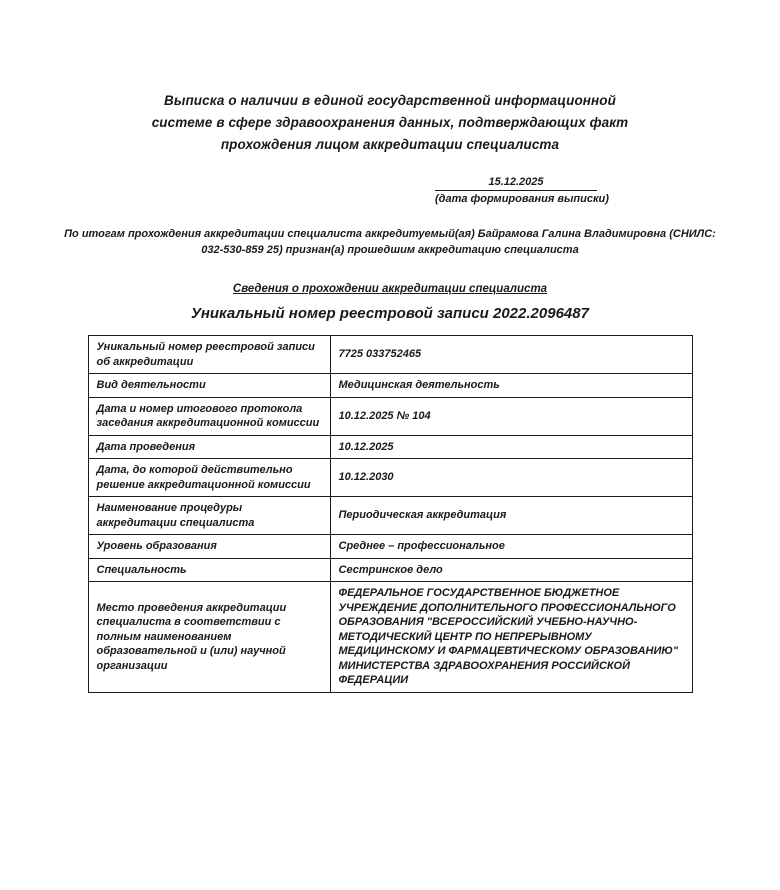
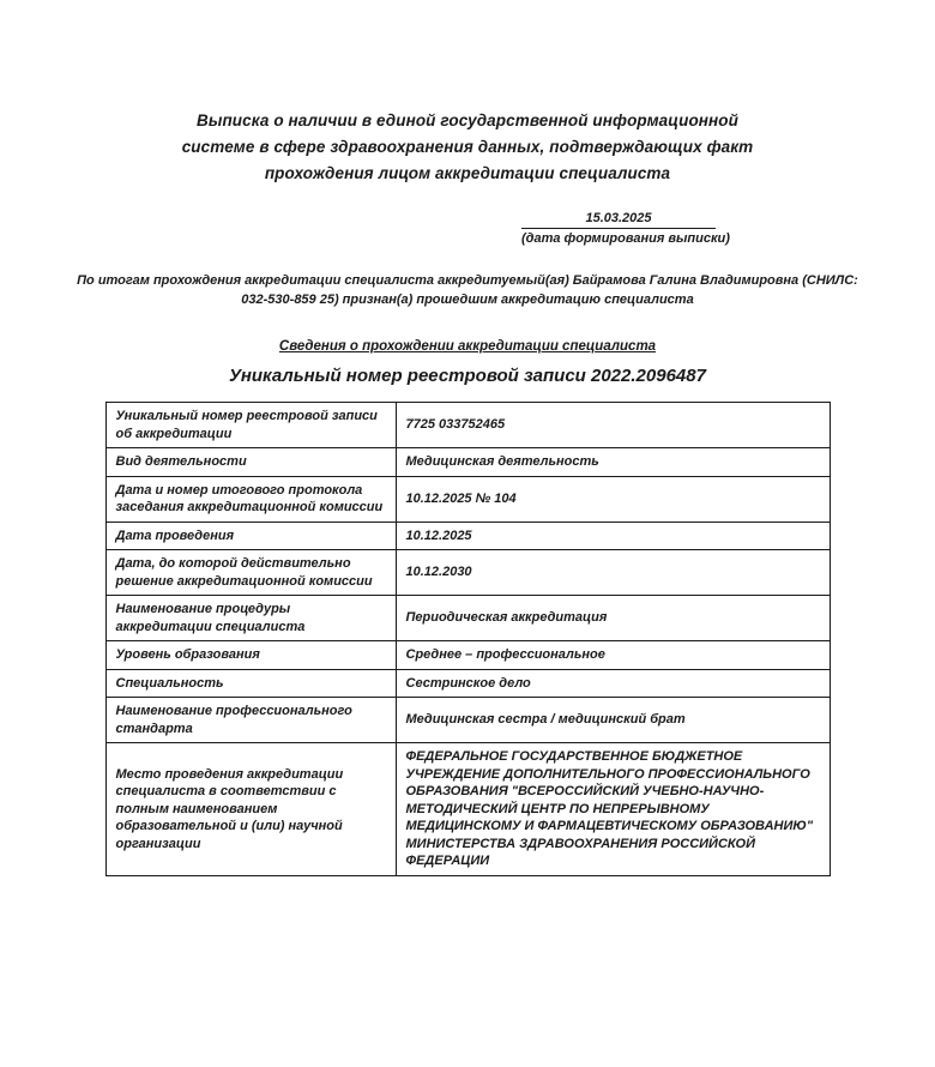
  Выписка о наличии в единой государственной информационной
  системе в сфере здравоохранения данных, подтверждающих факт
  прохождения лицом аккредитации специалиста
- 15.12.2025
+ 15.03.2025
  (дата формирования выписки)
  По итогам прохождения аккредитации специалиста аккредитуемый(ая) Байрамова Галина Владимировна (СНИЛС: 032-530-859 25) признан(а) прошедшим аккредитацию специалиста
  Сведения о прохождении аккредитации специалиста
  Уникальный номер реестровой записи 2022.2096487
  Уникальный номер реестровой записи об аккредитации	7725 033752465
  Вид деятельности	Медицинская деятельность
  Дата и номер итогового протокола заседания аккредитационной комиссии	10.12.2025 № 104
  Дата проведения	10.12.2025
  Дата, до которой действительно решение аккредитационной комиссии	10.12.2030
  Наименование процедуры аккредитации специалиста	Периодическая аккредитация
  Уровень образования	Среднее – профессиональное
  Специальность	Сестринское дело
+ Наименование профессионального стандарта	Медицинская сестра / медицинский брат
  Место проведения аккредитации специалиста в соответствии с полным наименованием образовательной и (или) научной организации	ФЕДЕРАЛЬНОЕ ГОСУДАРСТВЕННОЕ БЮДЖЕТНОЕ УЧРЕЖДЕНИЕ ДОПОЛНИТЕЛЬНОГО ПРОФЕССИОНАЛЬНОГО ОБРАЗОВАНИЯ "ВСЕРОССИЙСКИЙ УЧЕБНО-НАУЧНО-МЕТОДИЧЕСКИЙ ЦЕНТР ПО НЕПРЕРЫВНОМУ МЕДИЦИНСКОМУ И ФАРМАЦЕВТИЧЕСКОМУ ОБРАЗОВАНИЮ" МИНИСТЕРСТВА ЗДРАВООХРАНЕНИЯ РОССИЙСКОЙ ФЕДЕРАЦИИ
